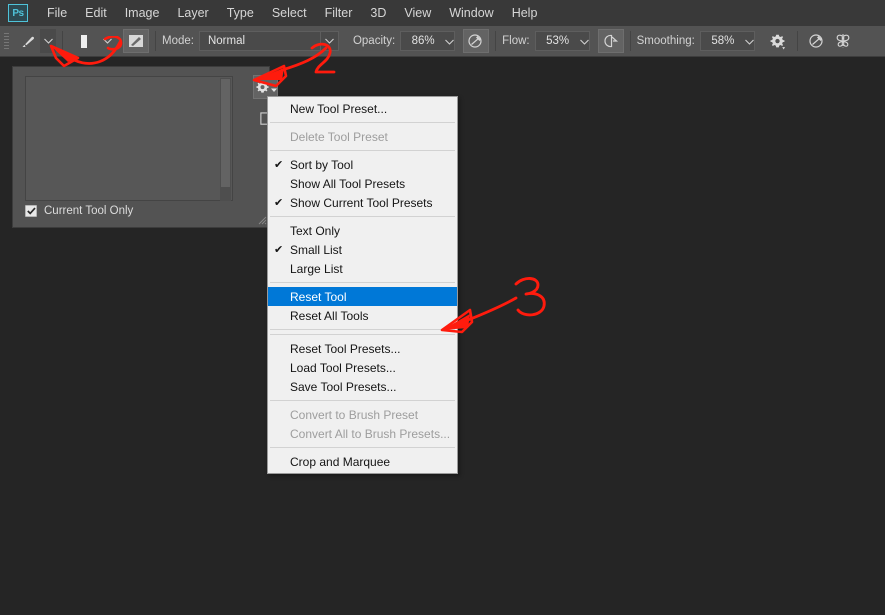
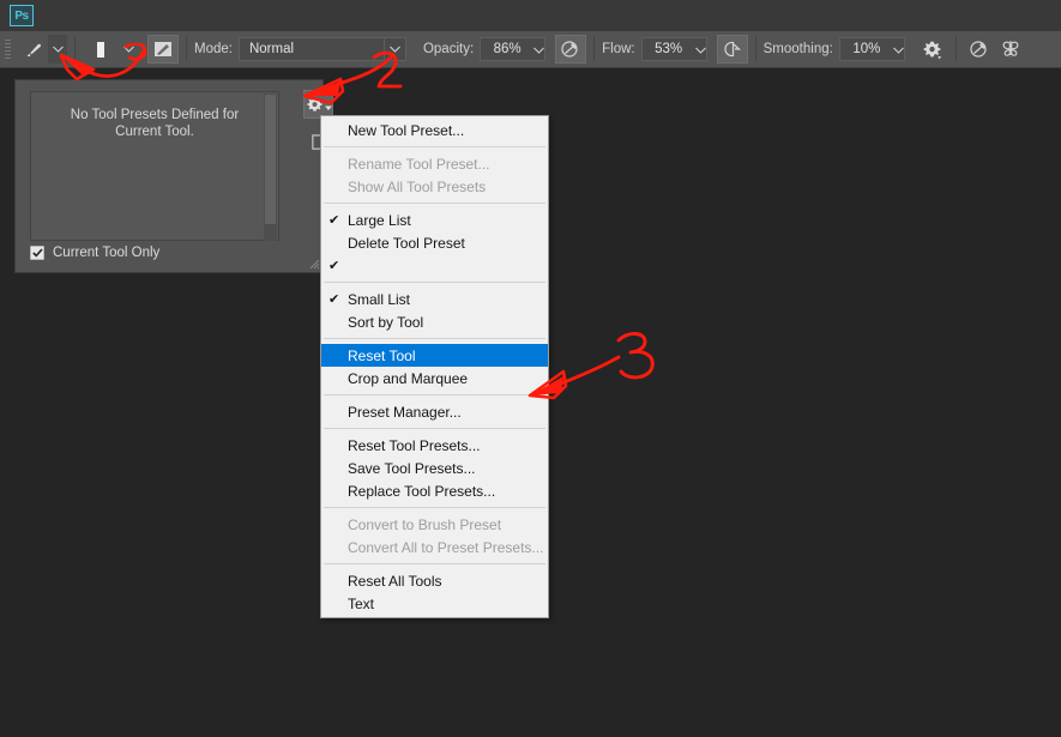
  Ps
- File
- Edit
- Image
- Layer
- Type
- Select
- Filter
- 3D
- View
- Window
- Help
  Mode:
  Normal
  Opacity:
  86%
  Flow:
  53%
  Smoothing:
- 58%
+ 10%
+ No Tool Presets Defined for Current Tool.
  Current Tool Only
  New Tool Preset...
+ Rename Tool Preset...
- Delete Tool Preset
+ Show All Tool Presets
  ✔
- Sort by Tool
+ Large List
- Show All Tool Presets
+ Delete Tool Preset
  ✔
- Show Current Tool Presets
- Text Only
  ✔
  Small List
- Large List
+ Sort by Tool
  Reset Tool
- Reset All Tools
+ Crop and Marquee
+ Preset Manager...
  Reset Tool Presets...
- Load Tool Presets...
  Save Tool Presets...
+ Replace Tool Presets...
  Convert to Brush Preset
- Convert All to Brush Presets...
+ Convert All to Preset Presets...
- Crop and Marquee
+ Reset All Tools
+ Text
